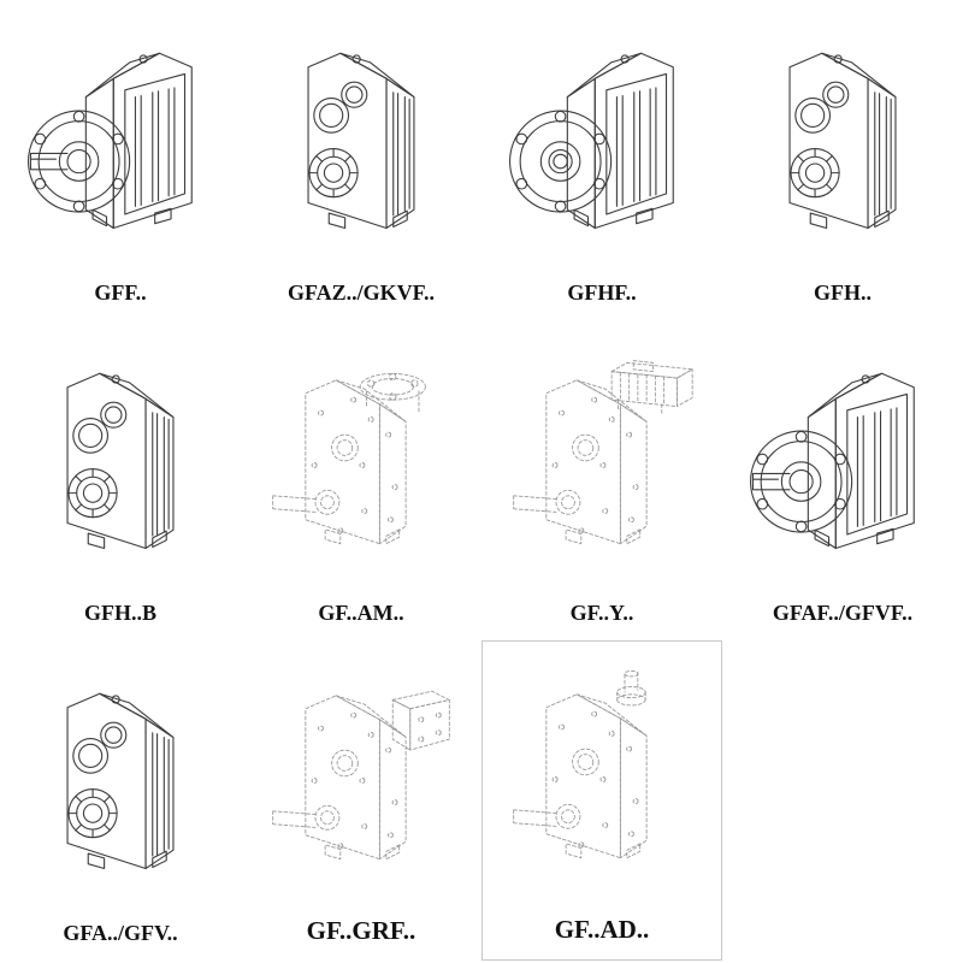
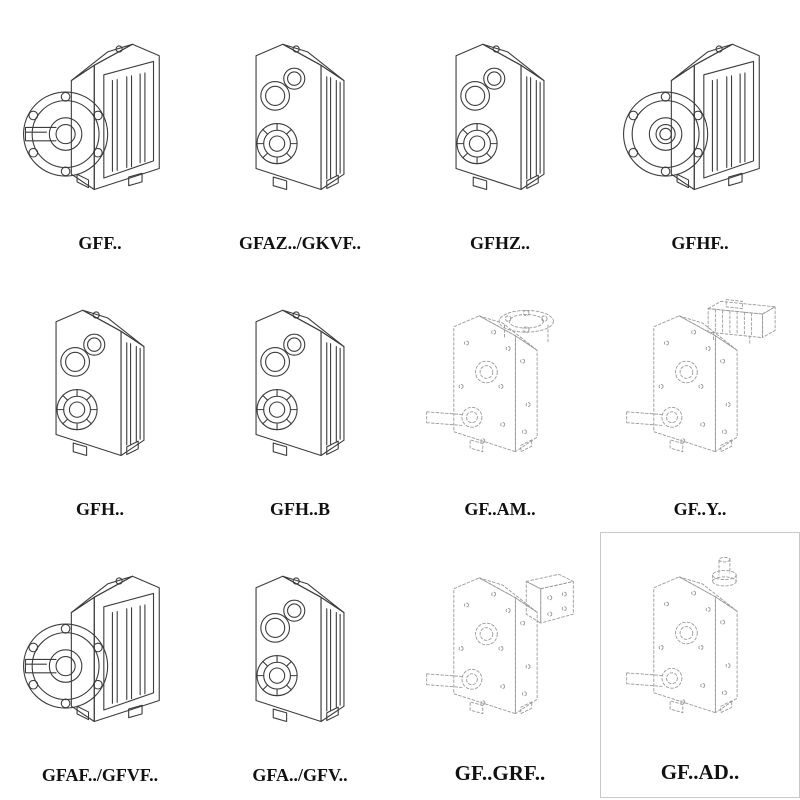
  GFF..
  GFAZ../GKVF..
+ GFHZ..
  GFHF..
  GFH..
  GFH..B
  GF..AM..
  GF..Y..
  GFAF../GFVF..
  GFA../GFV..
  GF..GRF..
  GF..AD..
